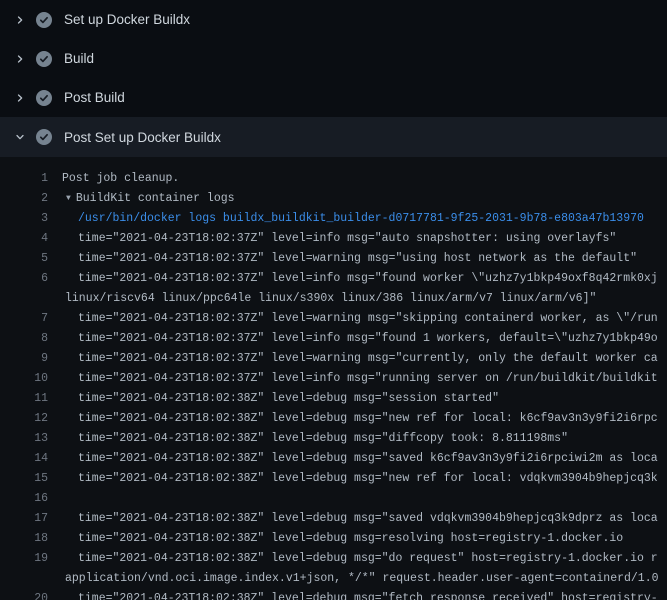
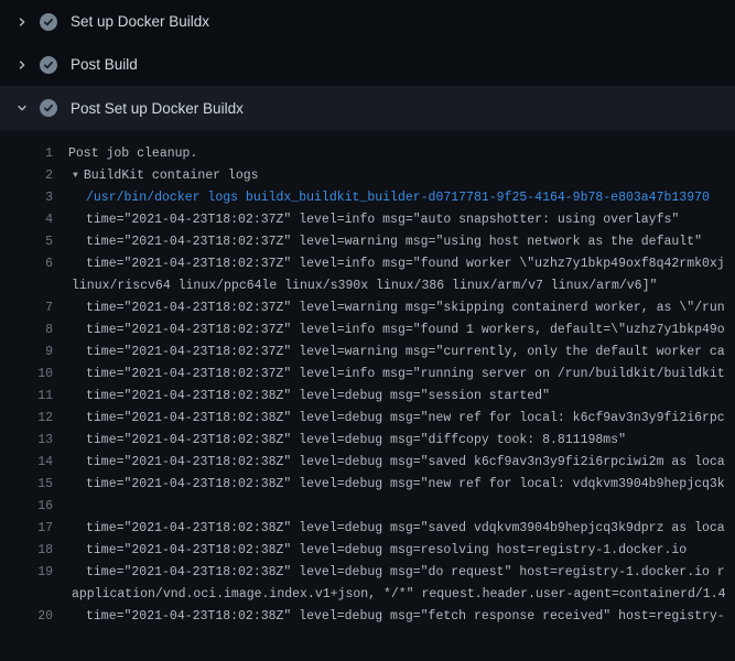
  Set up Docker Buildx
- Build
  Post Build
  Post Set up Docker Buildx
  1
  Post job cleanup.
  2
  ▼ BuildKit container logs
  3
- /usr/bin/docker logs buildx_buildkit_builder-d0717781-9f25-2031-9b78-e803a47b13970
+ /usr/bin/docker logs buildx_buildkit_builder-d0717781-9f25-4164-9b78-e803a47b13970
  4
  time="2021-04-23T18:02:37Z" level=info msg="auto snapshotter: using overlayfs"
  5
  time="2021-04-23T18:02:37Z" level=warning msg="using host network as the default"
  6
  time="2021-04-23T18:02:37Z" level=info msg="found worker \"uzhz7y1bkp49oxf8q42rmk0xj
  linux/riscv64 linux/ppc64le linux/s390x linux/386 linux/arm/v7 linux/arm/v6]"
  7
  time="2021-04-23T18:02:37Z" level=warning msg="skipping containerd worker, as \"/run
  8
  time="2021-04-23T18:02:37Z" level=info msg="found 1 workers, default=\"uzhz7y1bkp49o
  9
  time="2021-04-23T18:02:37Z" level=warning msg="currently, only the default worker ca
  10
  time="2021-04-23T18:02:37Z" level=info msg="running server on /run/buildkit/buildkit
  11
  time="2021-04-23T18:02:38Z" level=debug msg="session started"
  12
  time="2021-04-23T18:02:38Z" level=debug msg="new ref for local: k6cf9av3n3y9fi2i6rpc
  13
  time="2021-04-23T18:02:38Z" level=debug msg="diffcopy took: 8.811198ms"
  14
  time="2021-04-23T18:02:38Z" level=debug msg="saved k6cf9av3n3y9fi2i6rpciwi2m as loca
  15
  time="2021-04-23T18:02:38Z" level=debug msg="new ref for local: vdqkvm3904b9hepjcq3k
  16
  17
  time="2021-04-23T18:02:38Z" level=debug msg="saved vdqkvm3904b9hepjcq3k9dprz as loca
  18
  time="2021-04-23T18:02:38Z" level=debug msg=resolving host=registry-1.docker.io
  19
  time="2021-04-23T18:02:38Z" level=debug msg="do request" host=registry-1.docker.io r
- application/vnd.oci.image.index.v1+json, */*" request.header.user-agent=containerd/1.0
+ application/vnd.oci.image.index.v1+json, */*" request.header.user-agent=containerd/1.4
  20
  time="2021-04-23T18:02:38Z" level=debug msg="fetch response received" host=registry-
